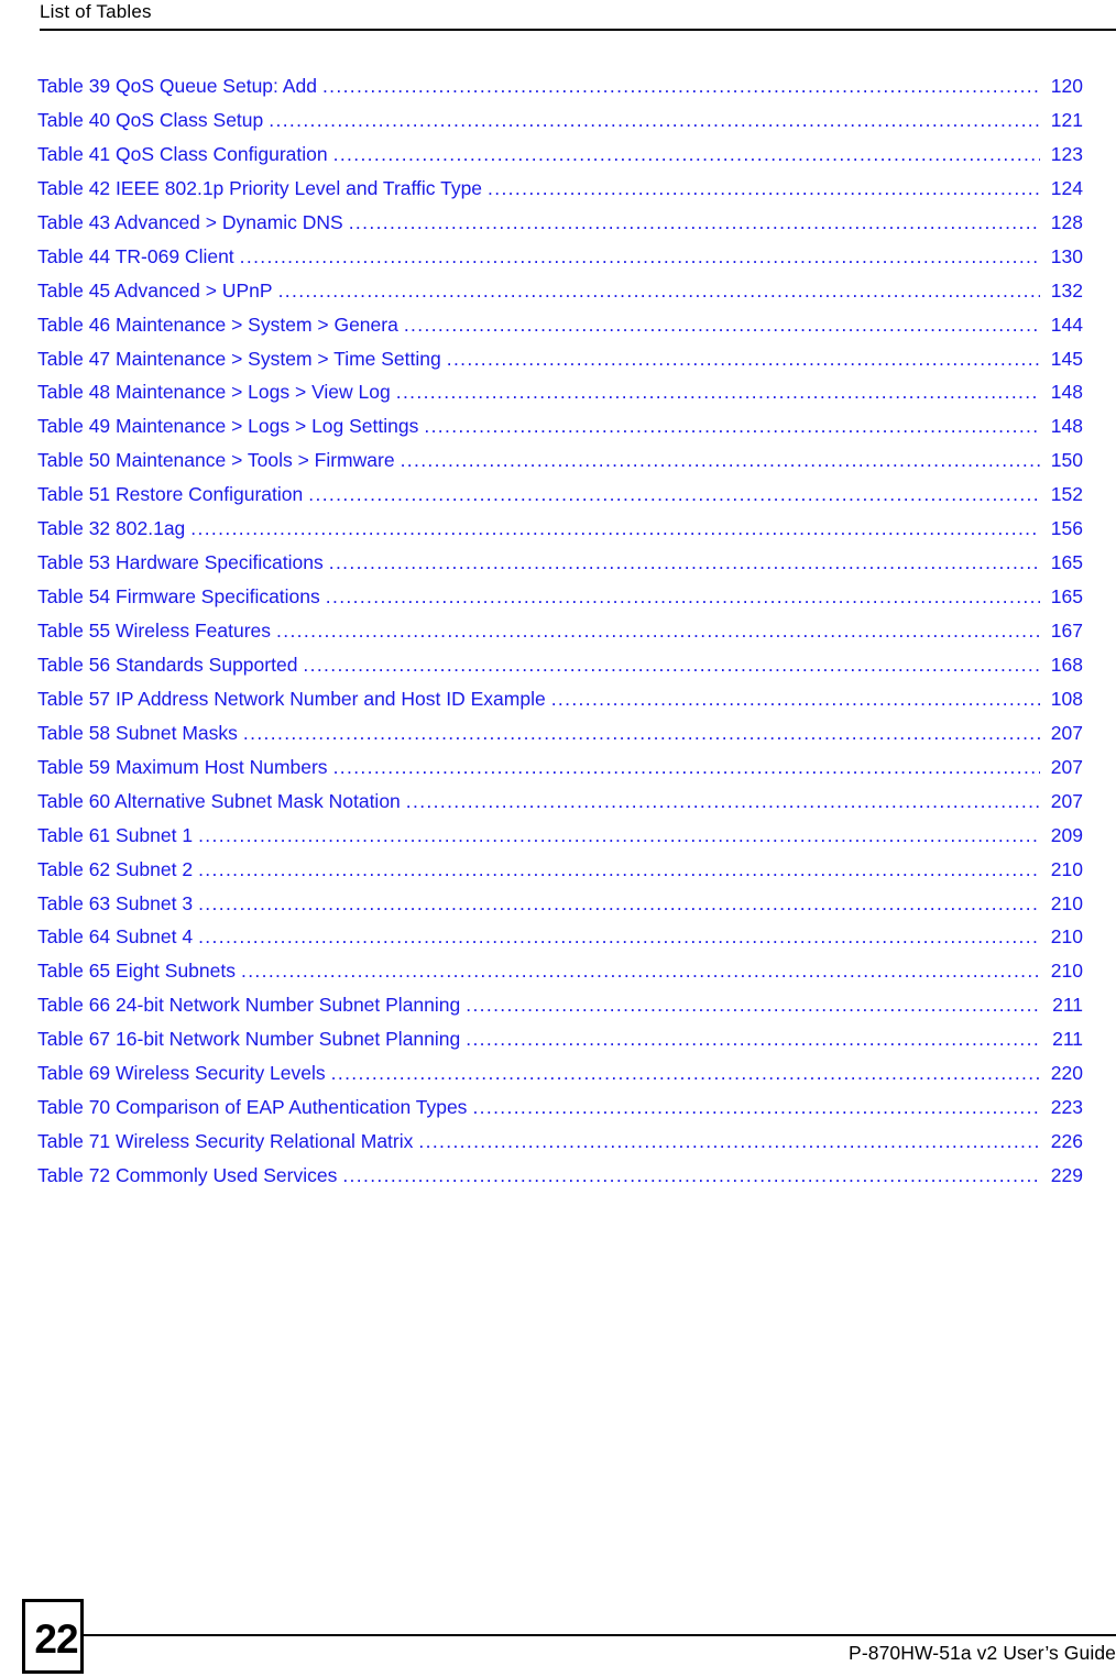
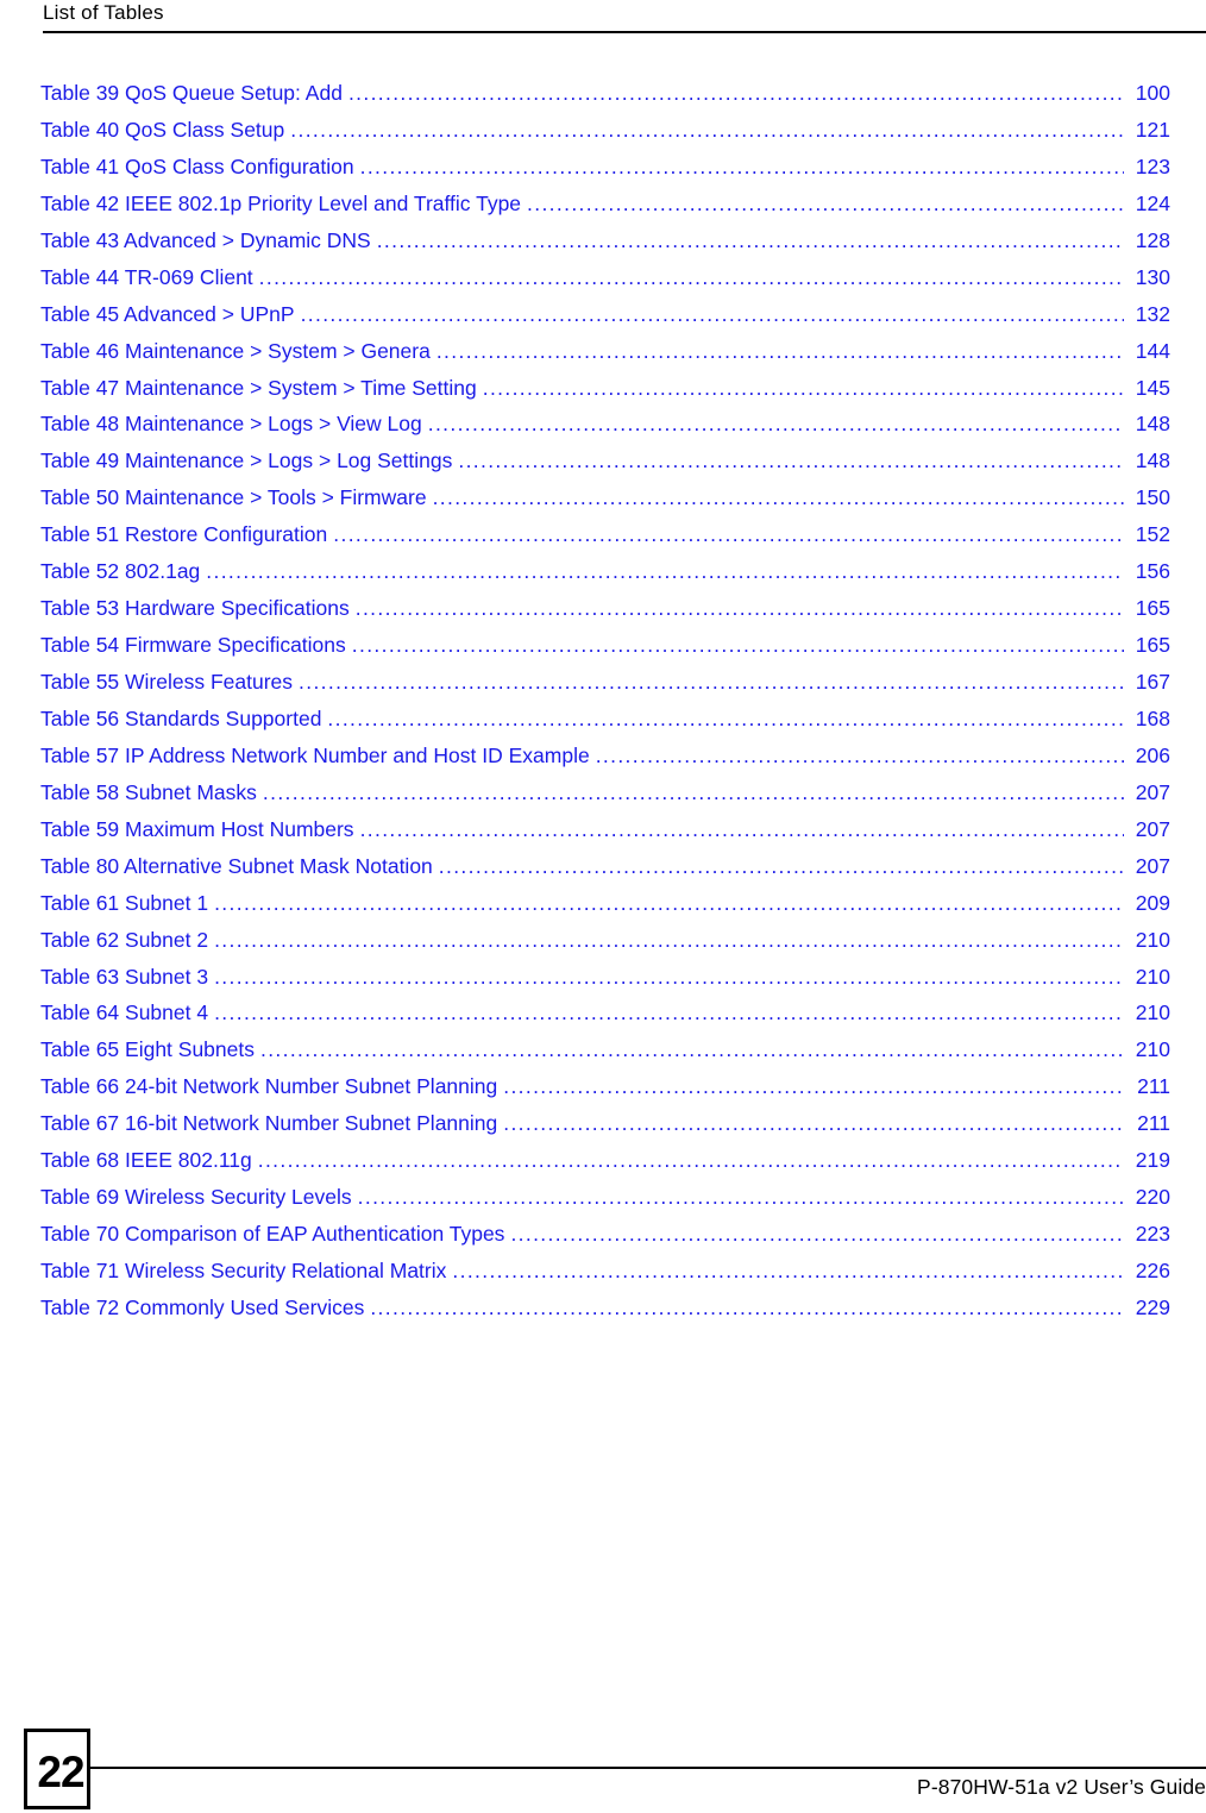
  List of Tables
  Table 39 QoS Queue Setup: Add
- 120
+ 100
  Table 40 QoS Class Setup
  121
  Table 41 QoS Class Configuration
  123
  Table 42 IEEE 802.1p Priority Level and Traffic Type
  124
  Table 43 Advanced > Dynamic DNS
  128
  Table 44 TR-069 Client
  130
  Table 45 Advanced > UPnP
  132
  Table 46 Maintenance > System > Genera
  144
  Table 47 Maintenance > System > Time Setting
  145
  Table 48 Maintenance > Logs > View Log
  148
  Table 49 Maintenance > Logs > Log Settings
  148
  Table 50 Maintenance > Tools > Firmware
  150
  Table 51 Restore Configuration
  152
- Table 32 802.1ag
+ Table 52 802.1ag
  156
  Table 53 Hardware Specifications
  165
  Table 54 Firmware Specifications
  165
  Table 55 Wireless Features
  167
  Table 56 Standards Supported
  168
  Table 57 IP Address Network Number and Host ID Example
- 108
+ 206
  Table 58 Subnet Masks
  207
  Table 59 Maximum Host Numbers
  207
- Table 60 Alternative Subnet Mask Notation
+ Table 80 Alternative Subnet Mask Notation
  207
  Table 61 Subnet 1
  209
  Table 62 Subnet 2
  210
  Table 63 Subnet 3
  210
  Table 64 Subnet 4
  210
  Table 65 Eight Subnets
  210
  Table 66 24-bit Network Number Subnet Planning
  211
  Table 67 16-bit Network Number Subnet Planning
  211
+ Table 68 IEEE 802.11g
+ 219
  Table 69 Wireless Security Levels
  220
  Table 70 Comparison of EAP Authentication Types
  223
  Table 71 Wireless Security Relational Matrix
  226
  Table 72 Commonly Used Services
  229
  22
  P-870HW-51a v2 User’s Guide
